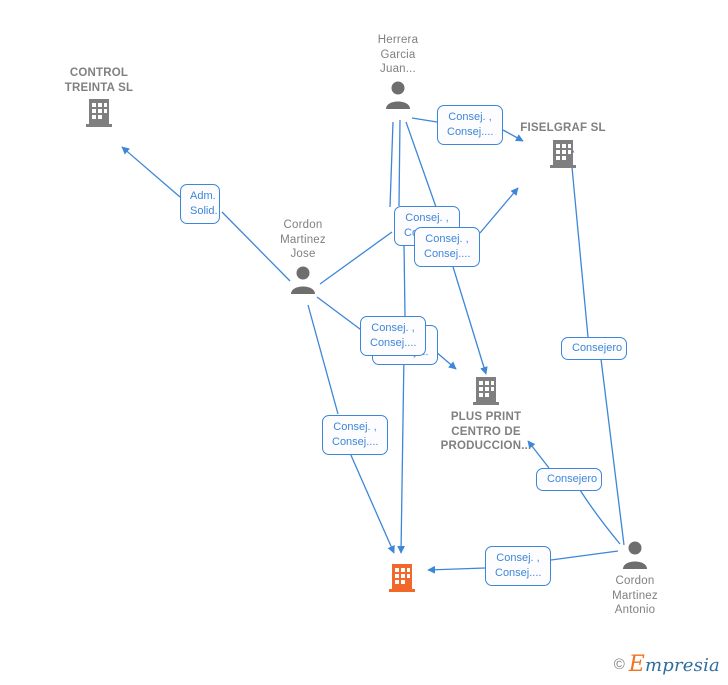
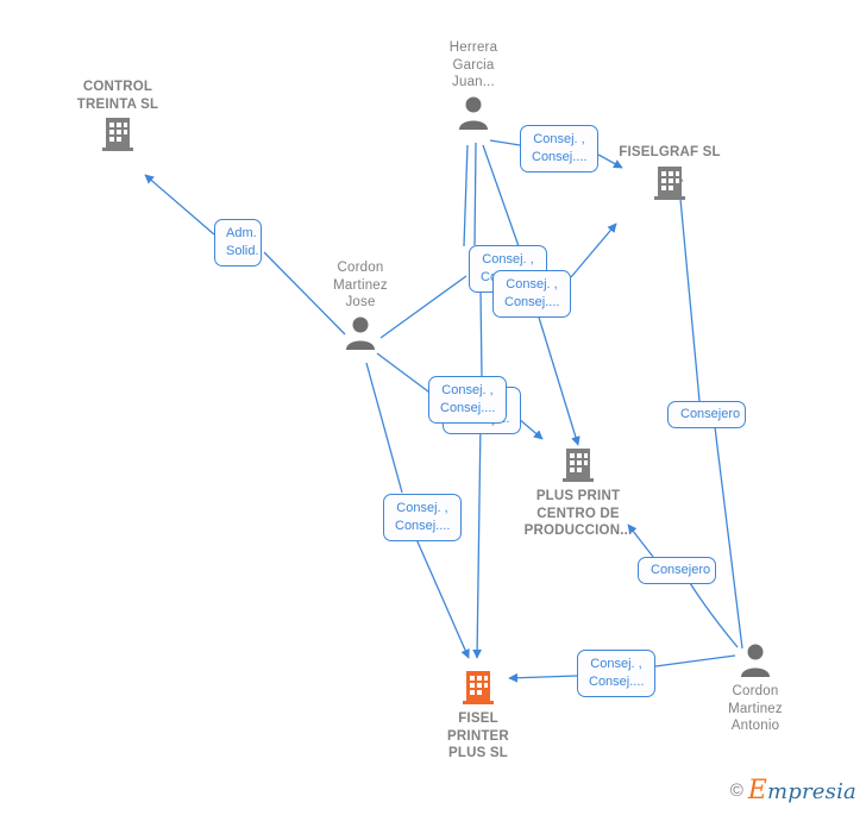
  CONTROL
  TREINTA SL
  Herrera
  Garcia
  Juan...
  FISELGRAF SL
  Cordon
  Martinez
  Jose
  PLUS PRINT
  CENTRO DE
  PRODUCCION...
  Cordon
  Martinez
  Antonio
+ FISEL
+ PRINTER
+ PLUS SL
  Adm.
  Solid.
  Consej. ,
  Consej....
  Consej. ,
  Consej. ,
  Consej....
  Consej. ,
  Consej....
  Consej. ,
  Consej....
  Consejero
  Consejero
  Consej. ,
  Consej....
  ©
  Empresia
